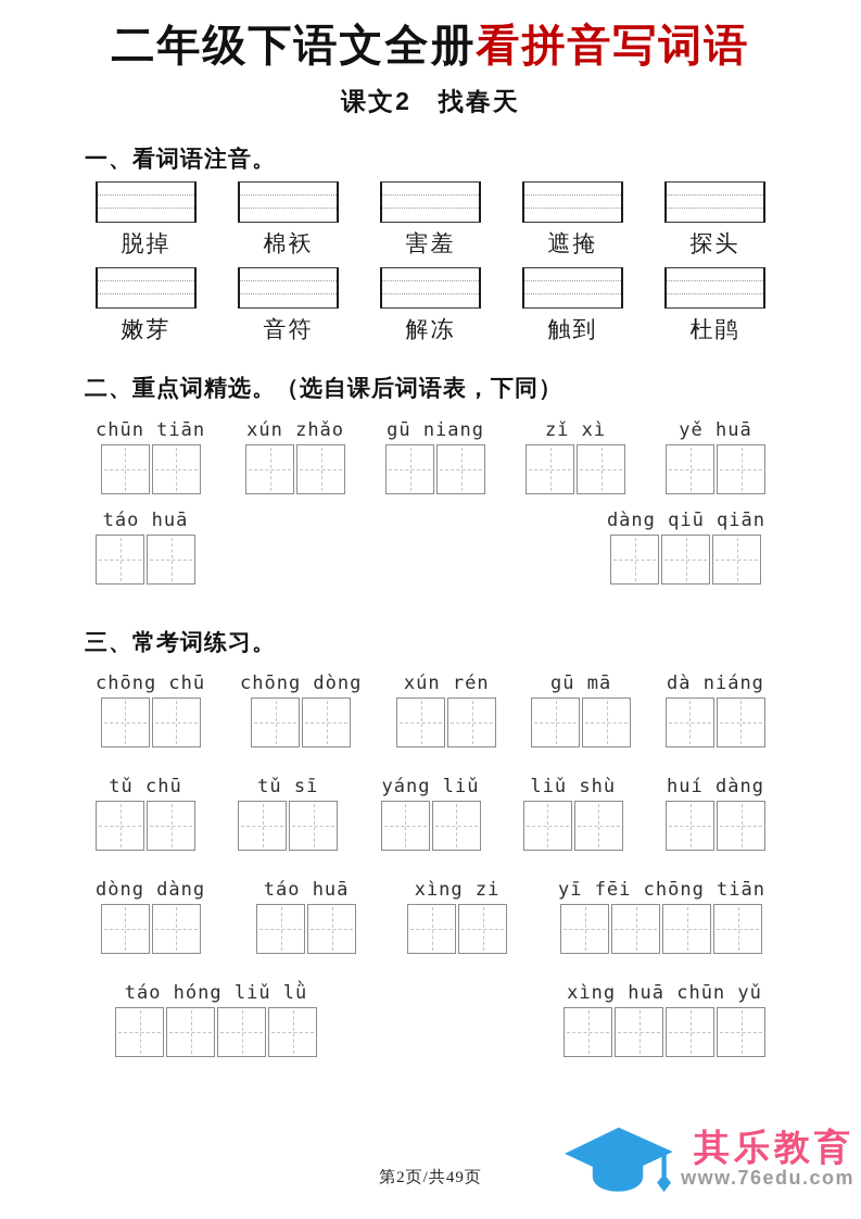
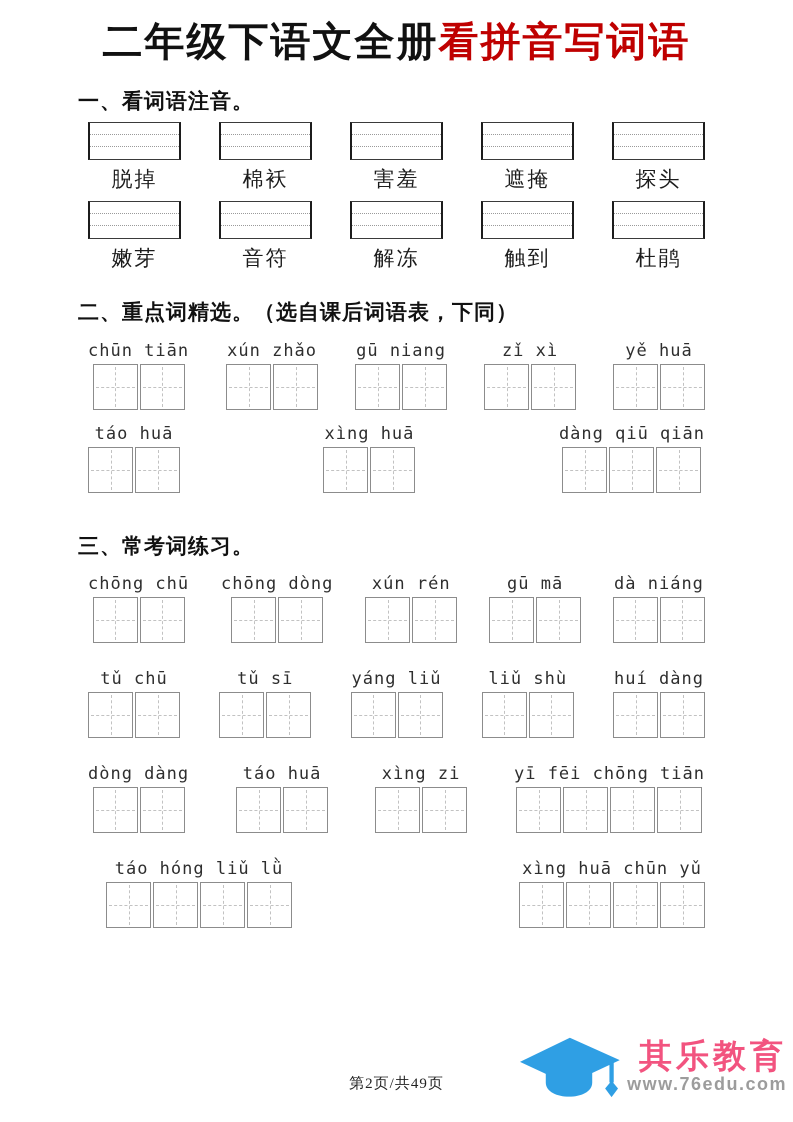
  二年级下语文全册看拼音写词语
- 课文2 找春天
  一、看词语注音。
  脱掉
  棉袄
  害羞
  遮掩
  探头
  嫩芽
  音符
  解冻
  触到
  杜鹃
  二、重点词精选。（选自课后词语表，下同）
  chūn tiān
  xún zhǎo
  gū niang
  zǐ xì
  yě huā
  táo huā
+ xìng huā
  dàng qiū qiān
  三、常考词练习。
  chōng chū
  chōng dòng
  xún rén
  gū mā
  dà niáng
  tǔ chū
  tǔ sī
  yáng liǔ
  liǔ shù
  huí dàng
  dòng dàng
  táo huā
  xìng zi
  yī fēi chōng tiān
  táo hóng liǔ lǜ
  xìng huā chūn yǔ
  第2页/共49页
  其乐教育
  www.76edu.com
